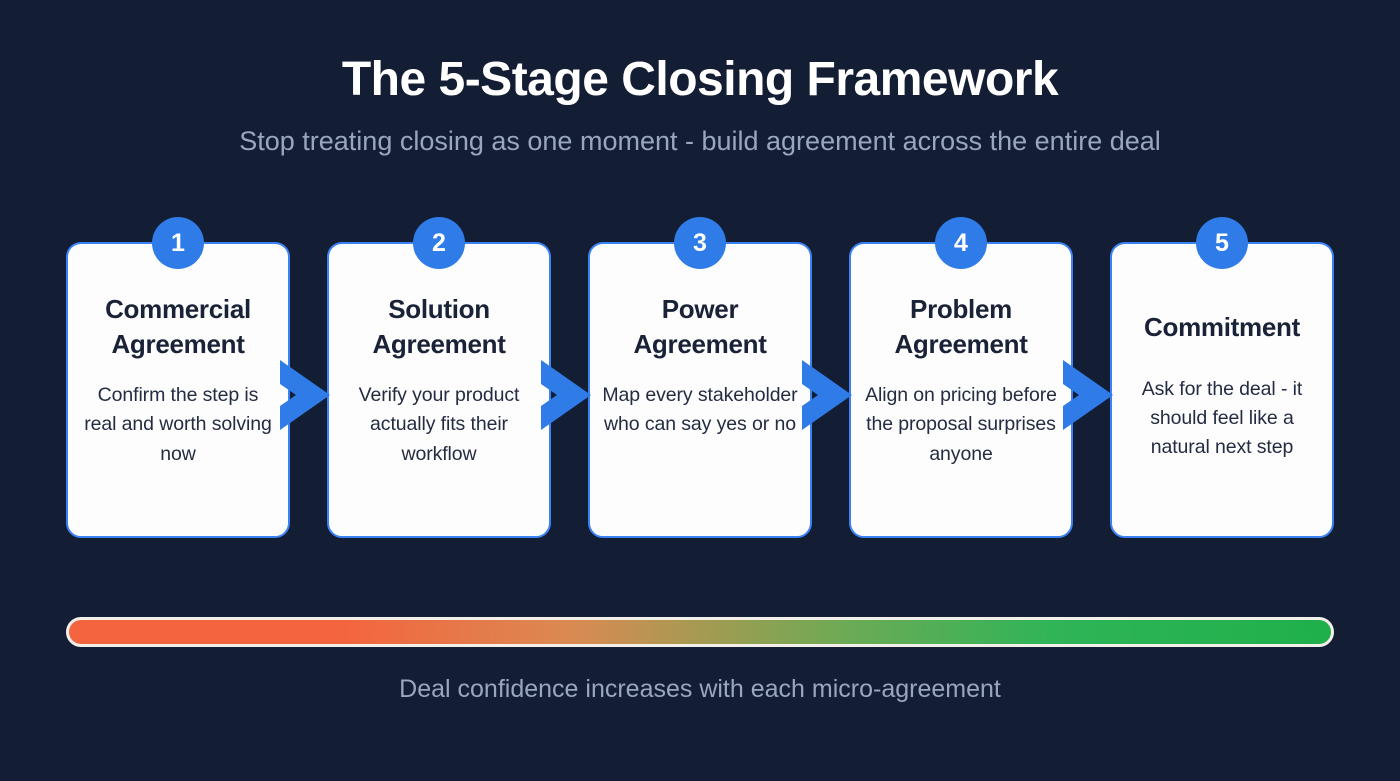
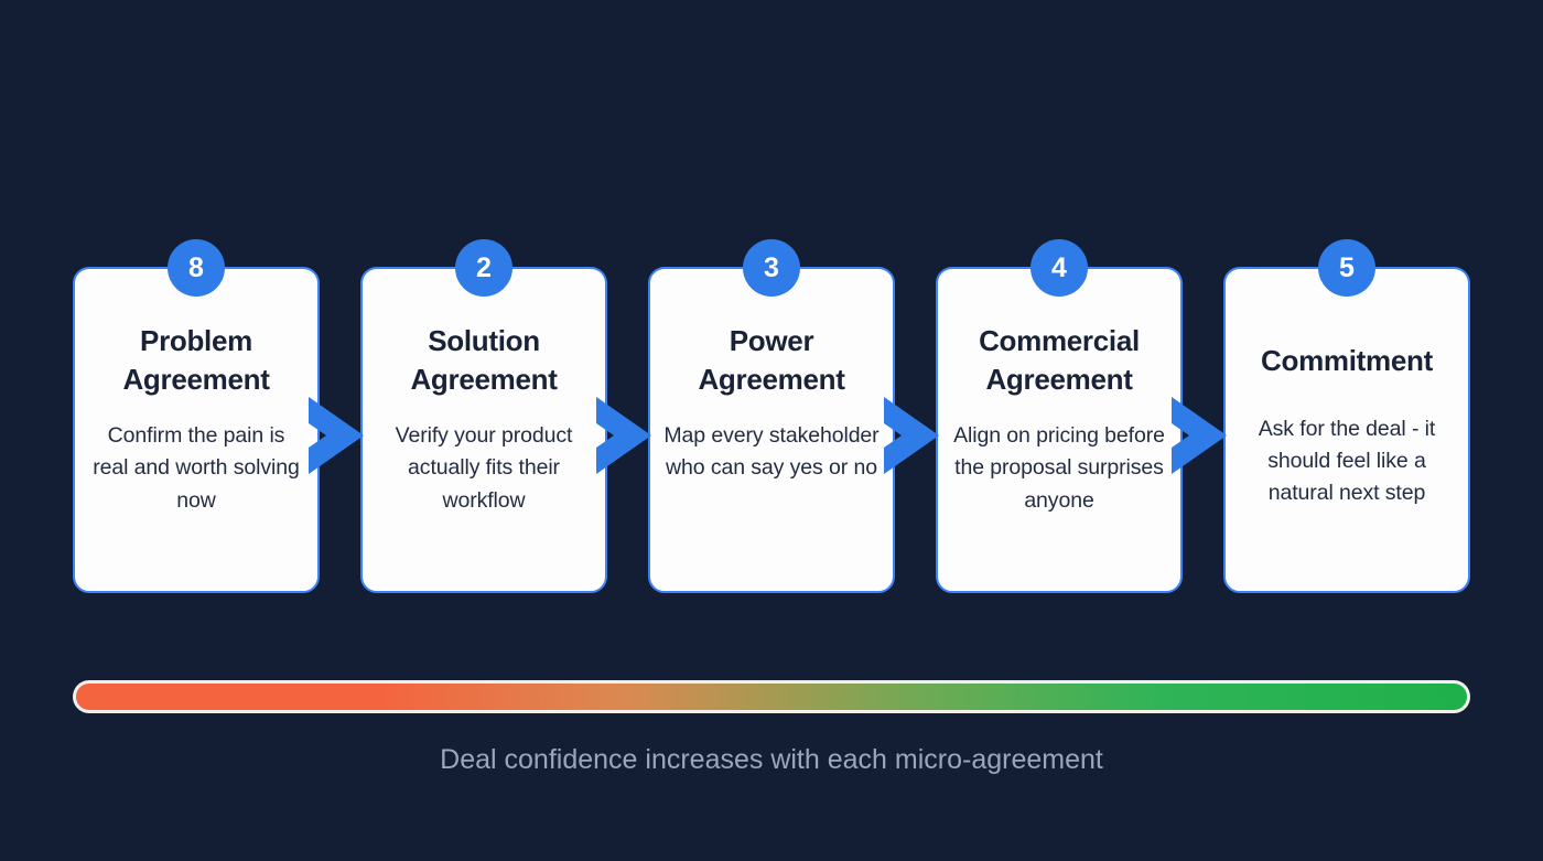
- The 5-Stage Closing Framework
- Stop treating closing as one moment - build agreement across the entire deal
- 1
+ 8
- Commercial Agreement
+ Problem Agreement
- Confirm the step is real and worth solving now
+ Confirm the pain is real and worth solving now
  2
  Solution Agreement
  Verify your product actually fits their workflow
  3
  Power Agreement
  Map every stakeholder who can say yes or no
  4
- Problem Agreement
+ Commercial Agreement
  Align on pricing before the proposal surprises anyone
  5
  Commitment
  Ask for the deal - it should feel like a natural next step
  Deal confidence increases with each micro-agreement
